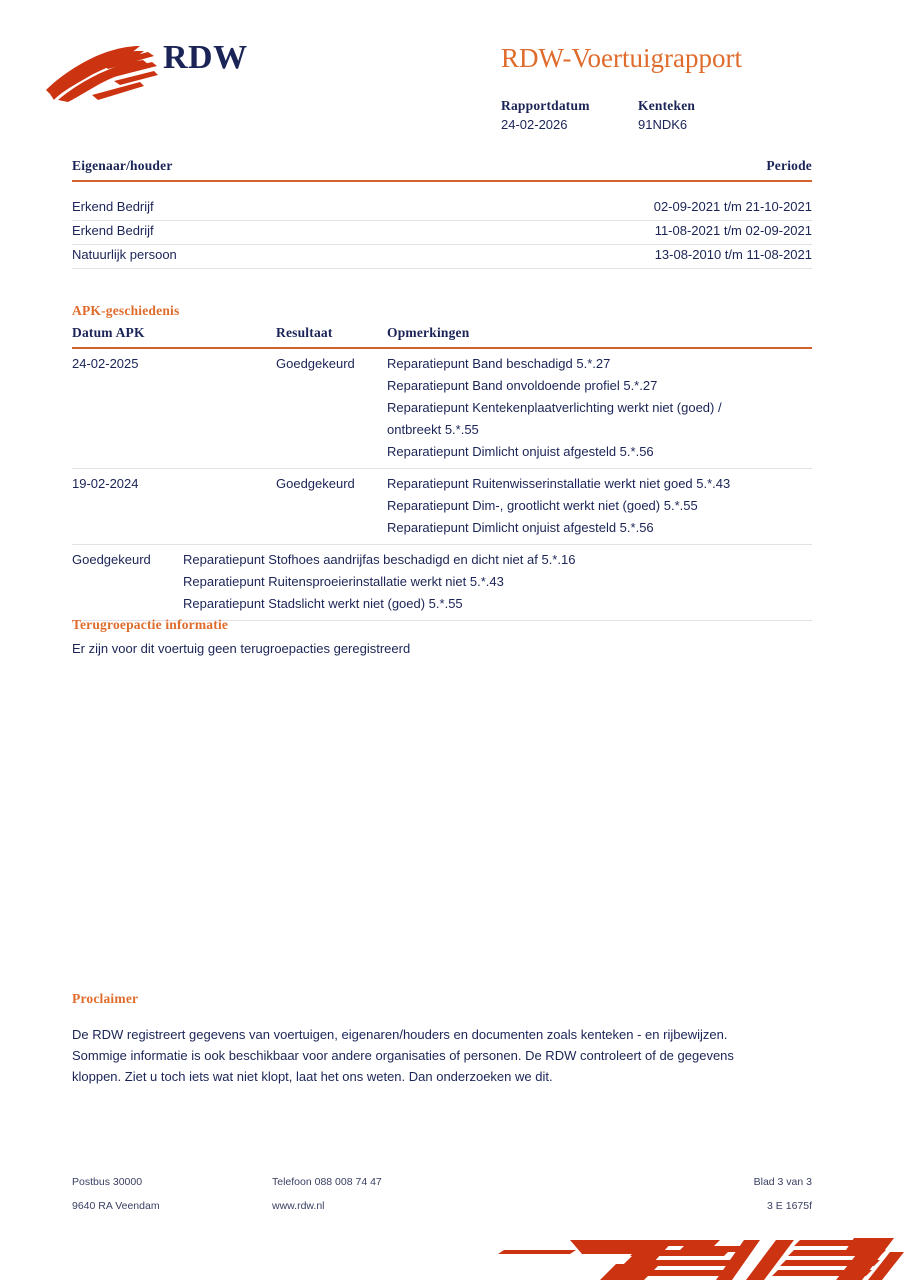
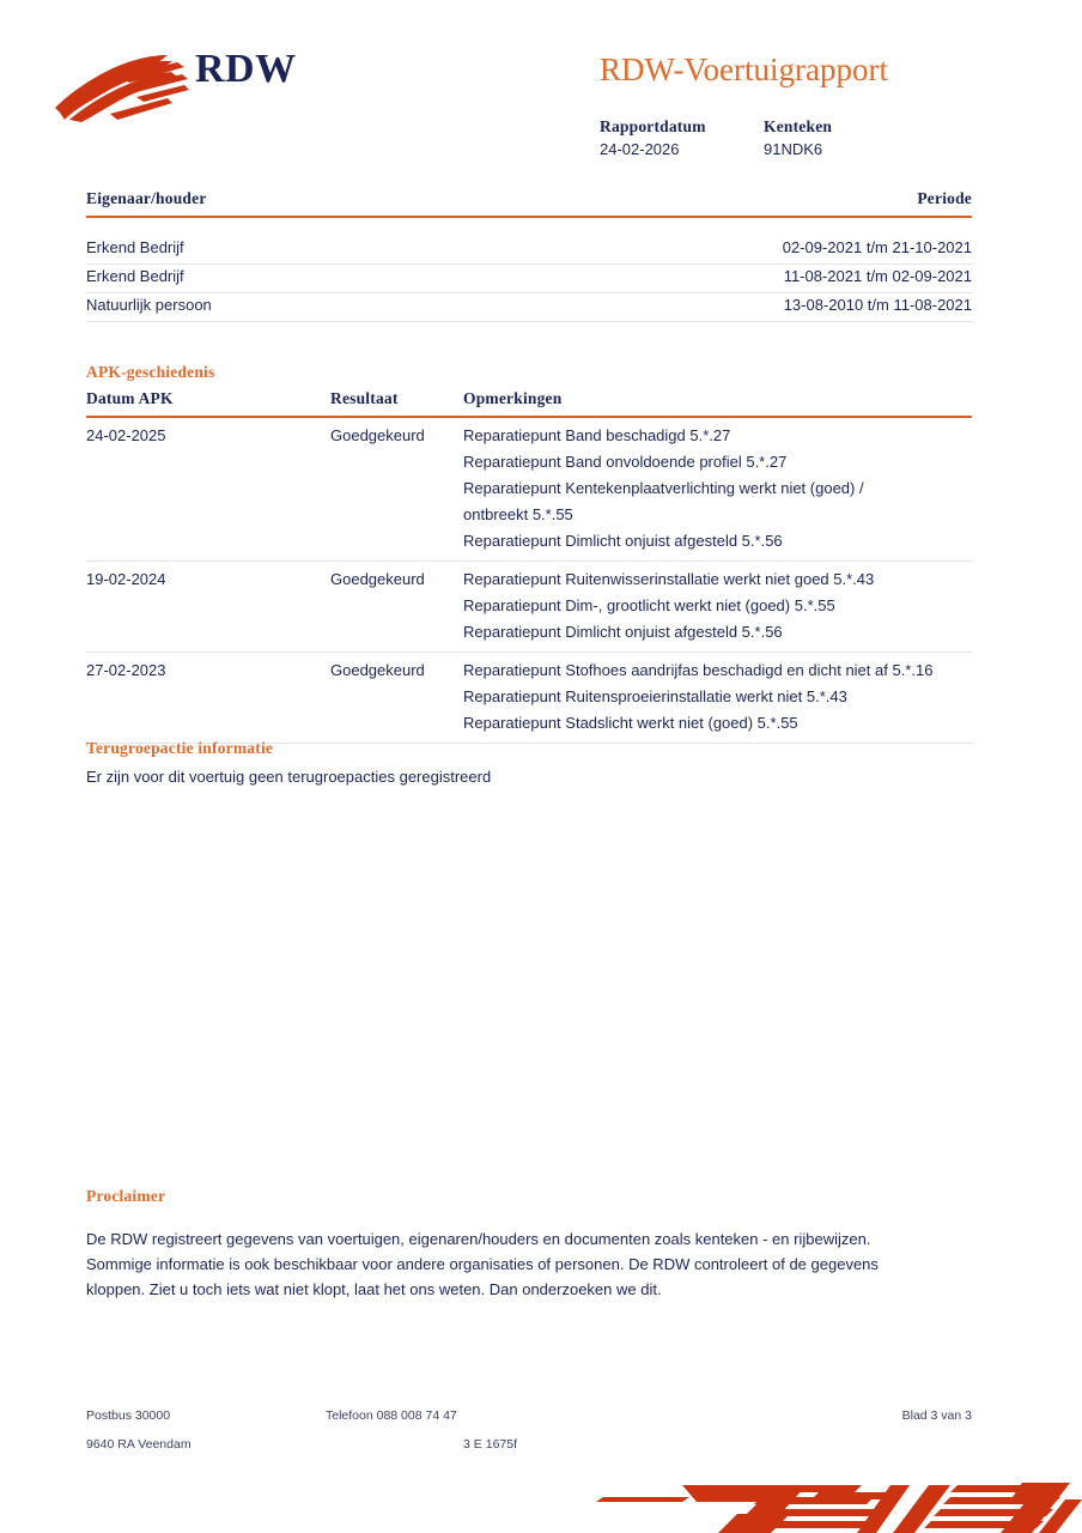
  RDW
  RDW-Voertuigrapport
  Rapportdatum
  24-02-2026
  Kenteken
  91NDK6
  Eigenaar/houder
  Periode
  Erkend Bedrijf
  02-09-2021 t/m 21-10-2021
  Erkend Bedrijf
  11-08-2021 t/m 02-09-2021
  Natuurlijk persoon
  13-08-2010 t/m 11-08-2021
  APK-geschiedenis
  Datum APK
  Resultaat
  Opmerkingen
  24-02-2025
  Goedgekeurd
  Reparatiepunt Band beschadigd 5.*.27
  Reparatiepunt Band onvoldoende profiel 5.*.27
  Reparatiepunt Kentekenplaatverlichting werkt niet (goed) /
  ontbreekt 5.*.55
  Reparatiepunt Dimlicht onjuist afgesteld 5.*.56
  19-02-2024
  Goedgekeurd
  Reparatiepunt Ruitenwisserinstallatie werkt niet goed 5.*.43
  Reparatiepunt Dim-, grootlicht werkt niet (goed) 5.*.55
  Reparatiepunt Dimlicht onjuist afgesteld 5.*.56
+ 27-02-2023
  Goedgekeurd
  Reparatiepunt Stofhoes aandrijfas beschadigd en dicht niet af 5.*.16
  Reparatiepunt Ruitensproeierinstallatie werkt niet 5.*.43
  Reparatiepunt Stadslicht werkt niet (goed) 5.*.55
  Terugroepactie informatie
  Er zijn voor dit voertuig geen terugroepacties geregistreerd
  Proclaimer
  De RDW registreert gegevens van voertuigen, eigenaren/houders en documenten zoals kenteken - en rijbewijzen. Sommige informatie is ook beschikbaar voor andere organisaties of personen. De RDW controleert of de gegevens kloppen. Ziet u toch iets wat niet klopt, laat het ons weten. Dan onderzoeken we dit.
  Postbus 30000
  Telefoon 088 008 74 47
  Blad 3 van 3
  9640 RA Veendam
- www.rdw.nl
  3 E 1675f
